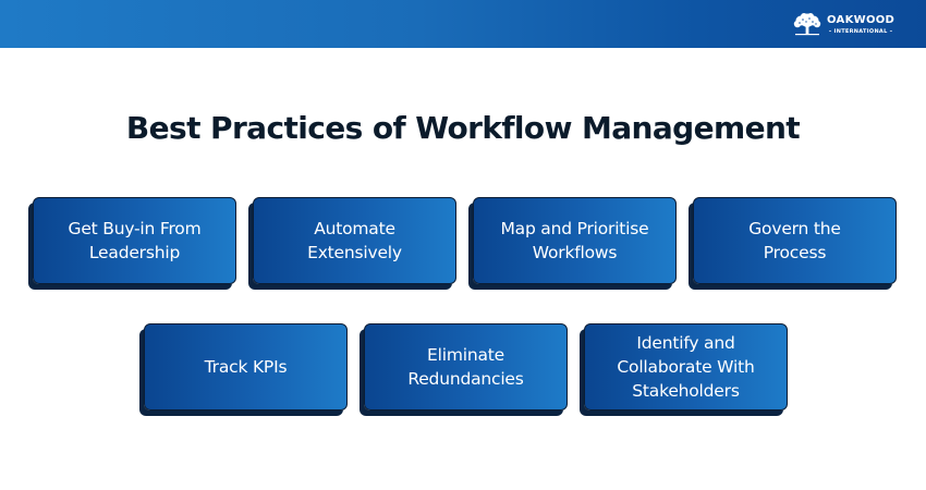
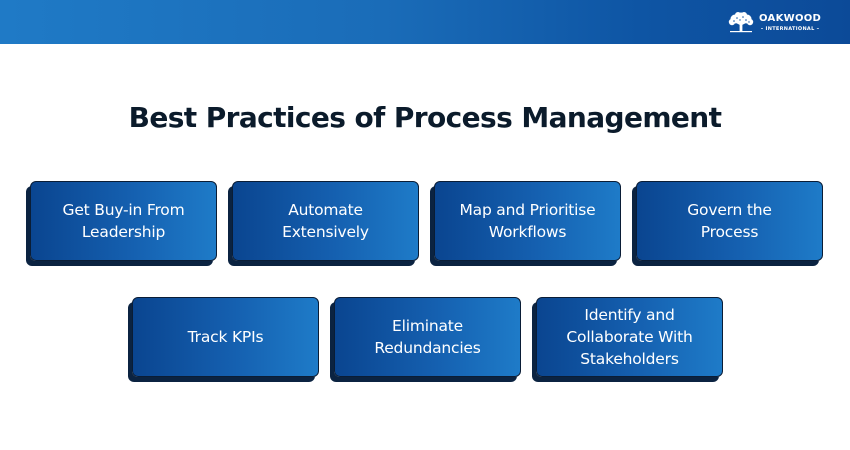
  OAKWOOD
- Best Practices of Workflow Management
+ Best Practices of Process Management
  Get Buy-in From
  Leadership
  Automate
  Extensively
  Map and Prioritise
  Workflows
  Govern the
  Process
  Track KPIs
  Eliminate
  Redundancies
  Identify and
  Collaborate With
  Stakeholders
